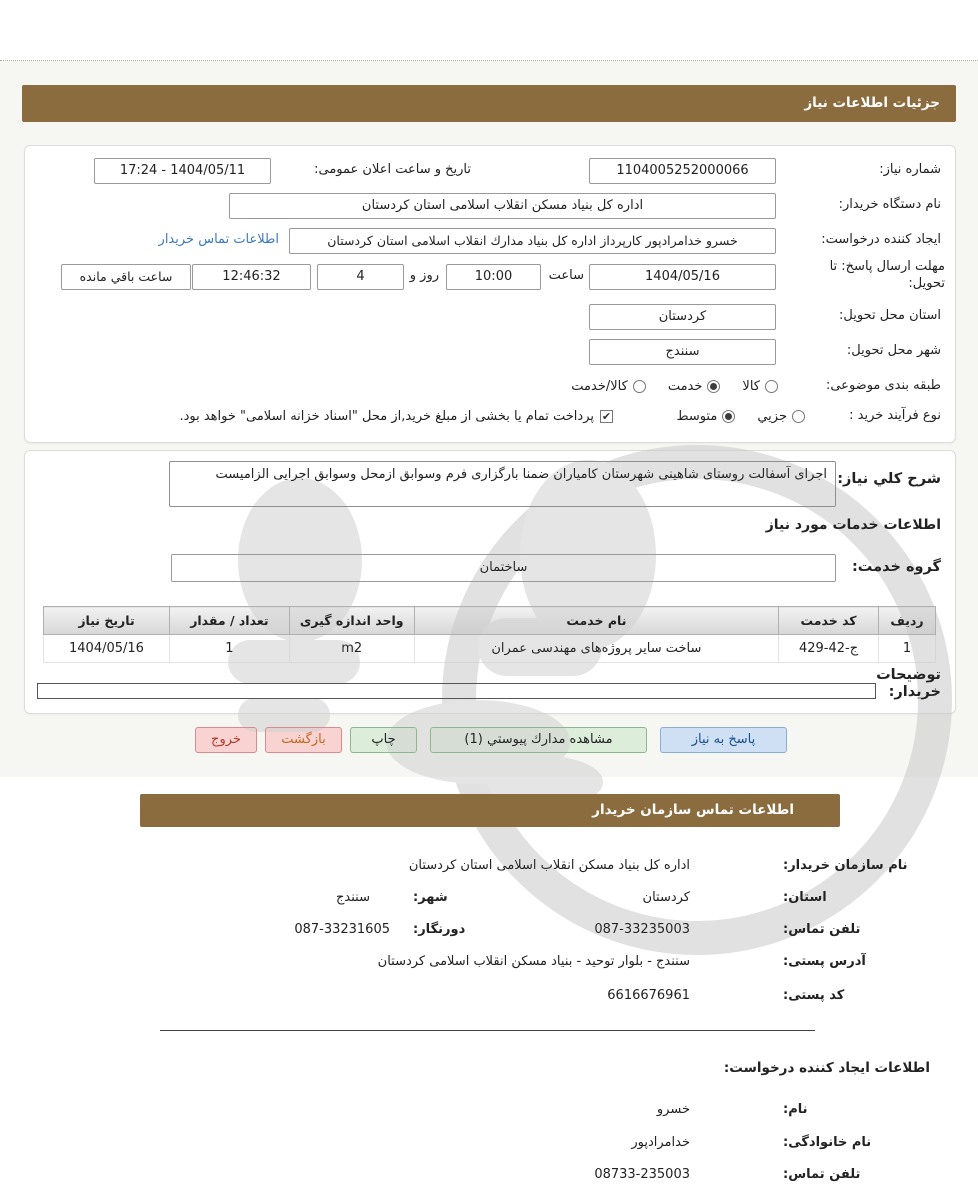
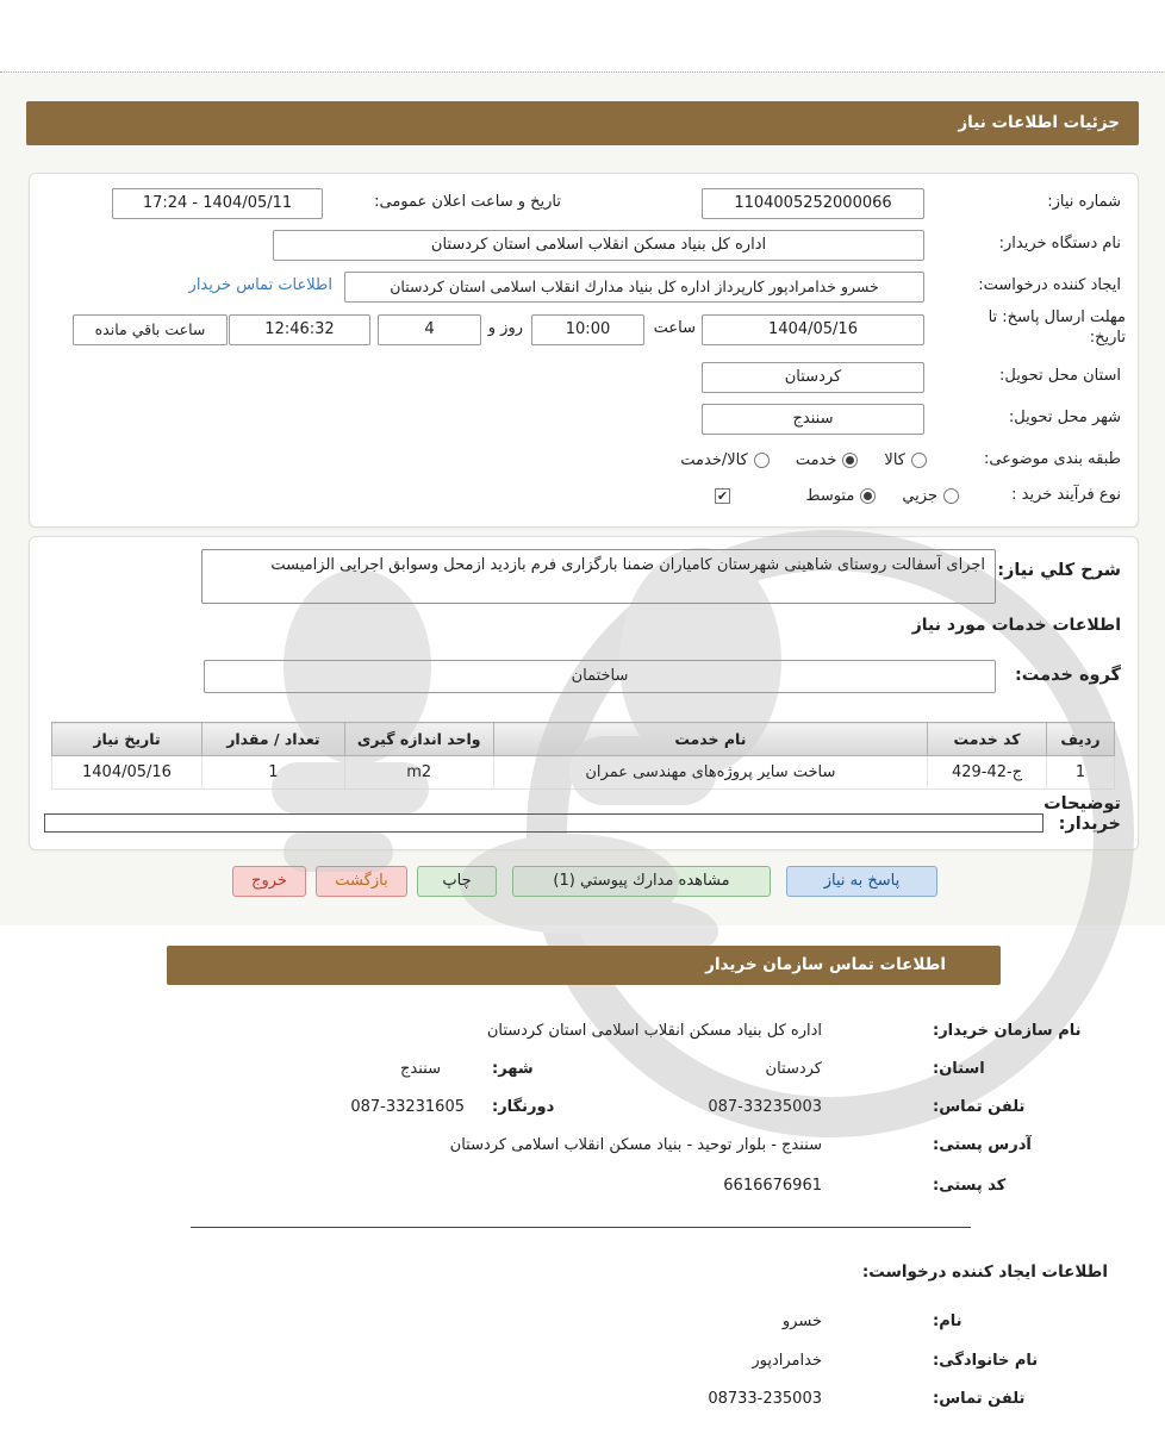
  جزئیات اطلاعات نیاز
  شماره نیاز:
  1104005252000066
  تاریخ و ساعت اعلان عمومی:
  17:24 - 1404/05/11
  نام دستگاه خریدار:
  اداره کل بنیاد مسکن انقلاب اسلامی استان کردستان
  ایجاد کننده درخواست:
  خسرو خدامرادپور کارپرداز اداره کل بنیاد مدارك انقلاب اسلامی استان کردستان
  اطلاعات تماس خریدار
- مهلت ارسال پاسخ: تا تحویل:
+ مهلت ارسال پاسخ: تا تاریخ:
  1404/05/16
  ساعت
  10:00
  روز و
  4
  12:46:32
  ساعت باقي مانده
  استان محل تحویل:
  کردستان
  شهر محل تحویل:
  سنندج
  طبقه بندی موضوعی:
  کالا
  خدمت
  کالا/خدمت
  نوع فرآیند خرید :
  جزيي
  متوسط
- پرداخت تمام یا بخشی از مبلغ خرید,از محل "اسناد خزانه اسلامی" خواهد بود.
  شرح كلي نياز:
- اجرای آسفالت روستای شاهینی شهرستان کامیاران ضمنا بارگزاری فرم وسوابق ازمحل وسوابق اجرایی الزامیست
+ اجرای آسفالت روستای شاهینی شهرستان کامیاران ضمنا بارگزاری فرم بازدید ازمحل وسوابق اجرایی الزامیست
  اطلاعات خدمات مورد نیاز
  گروه خدمت:
  ساختمان
  ردیف	کد خدمت	نام خدمت	واحد اندازه گیری	تعداد / مقدار	تاریخ نیاز
  1	ج-42-429	ساخت سایر پروژه‌های مهندسی عمران	m2	1	1404/05/16
  توضیحات خریدار:
  پاسخ به نیاز
  مشاهده مدارك پیوستي (1)
  چاپ
  بازگشت
  خروج
  اطلاعات تماس سازمان خریدار
  نام سازمان خریدار:
  اداره کل بنیاد مسکن انقلاب اسلامی استان کردستان
  استان:
  کردستان
  شهر:
  سنندج
  تلفن تماس:
  087-33235003
  دورنگار:
  087-33231605
  آدرس پستی:
  سنندج - بلوار توحید - بنیاد مسکن انقلاب اسلامی کردستان
  کد پستی:
  6616676961
  اطلاعات ایجاد کننده درخواست:
  نام:
  خسرو
  نام خانوادگی:
  خدامرادپور
  تلفن تماس:
  08733-235003
